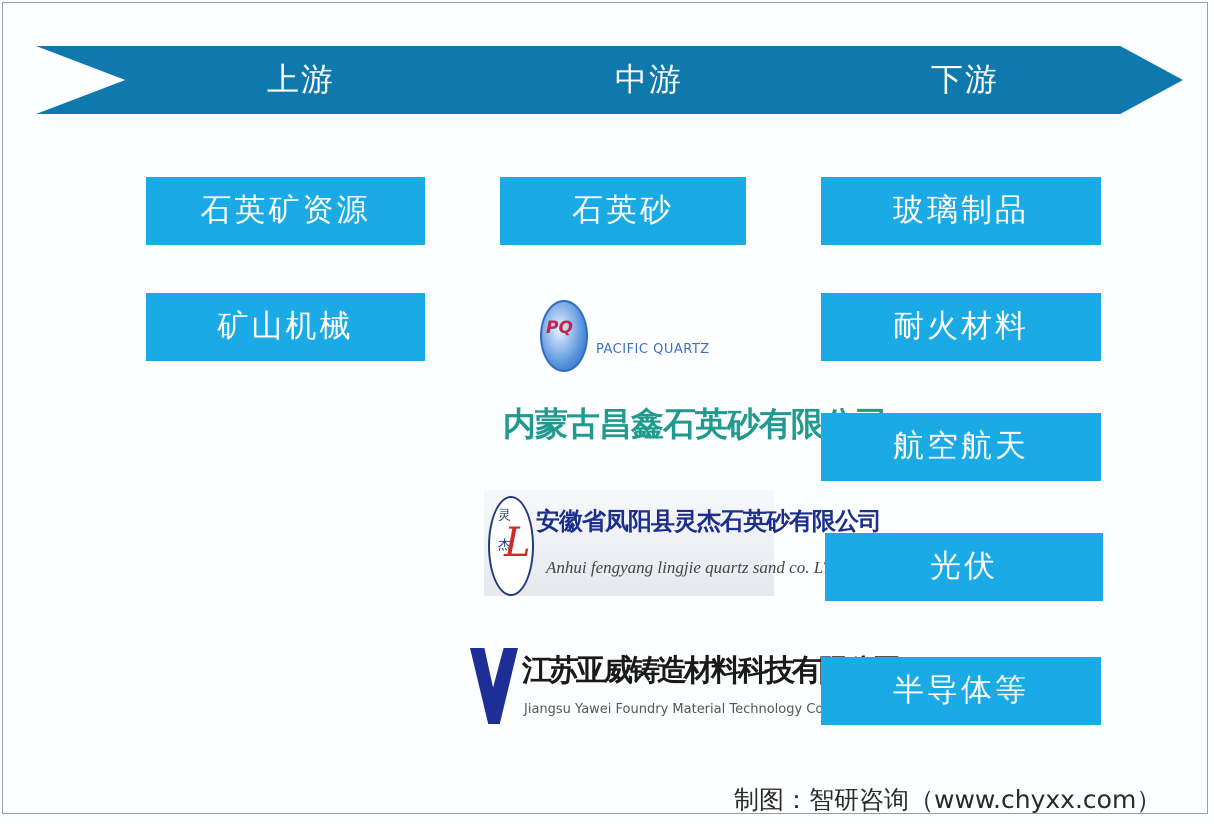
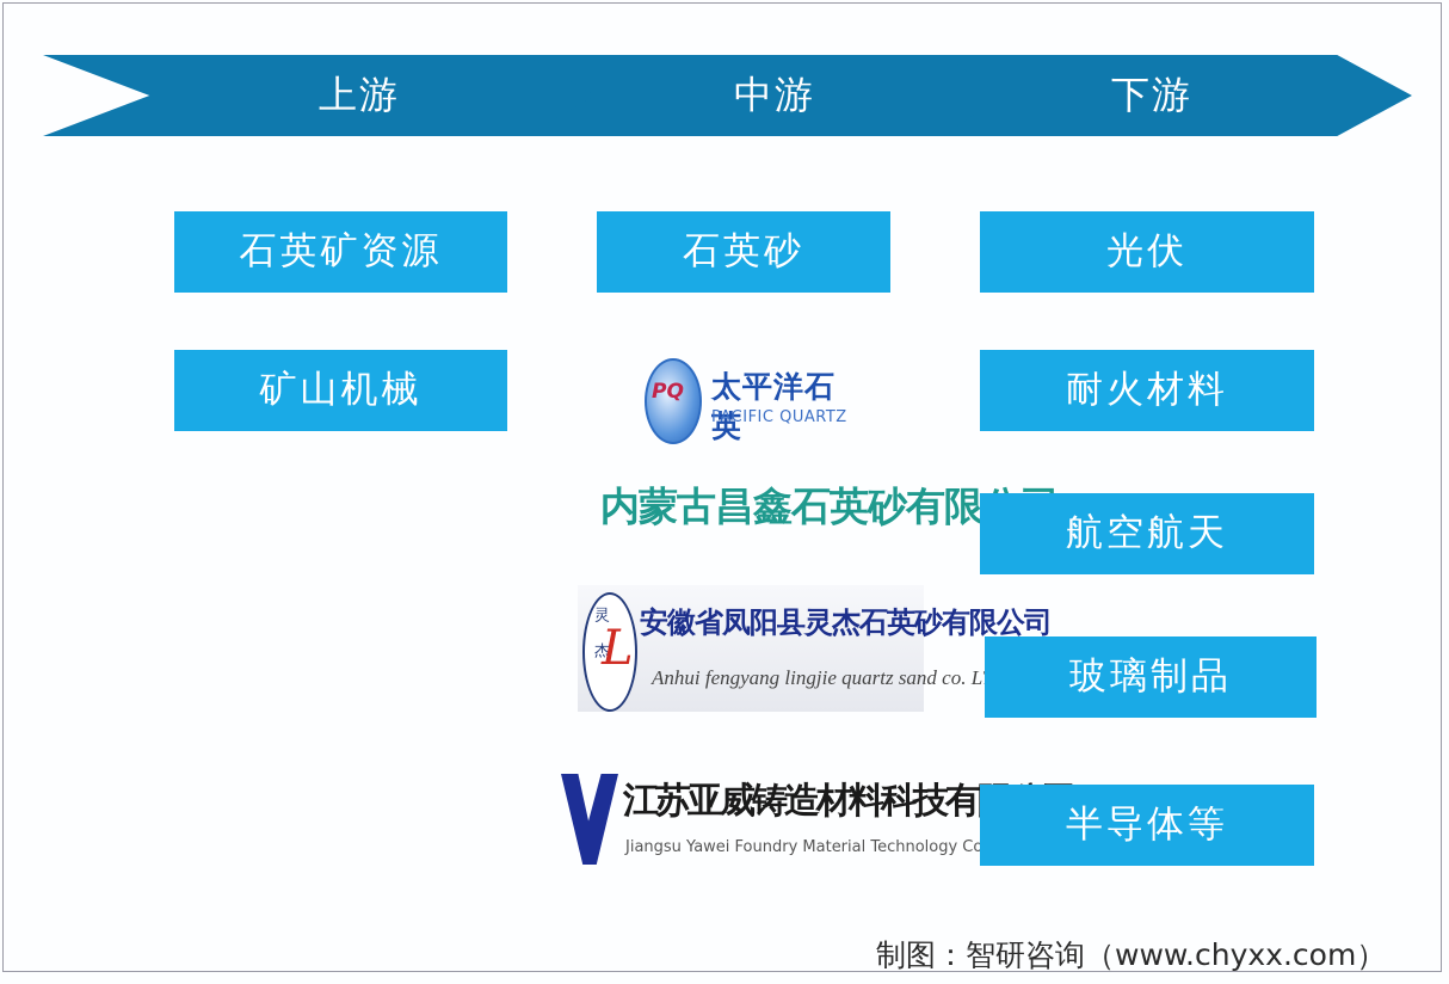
  上游
  中游
  下游
  石英矿资源
  矿山机械
  石英砂
  PQ
+ 太平洋石英
  PACIFIC QUARTZ
  内蒙古昌鑫石英砂有限
  灵
  杰
  L
  安徽省凤阳县灵杰石英砂有限公司
  Anhui fengyang lingjie quartz sand co. L
  江苏亚威铸造材料科技有
  Jiangsu Yawei Foundry Material Technology Co
- 玻璃制品
+ 光伏
  耐火材料
  航空航天
- 光伏
+ 玻璃制品
  半导体等
  制图：智研咨询（www.chyxx.com）
